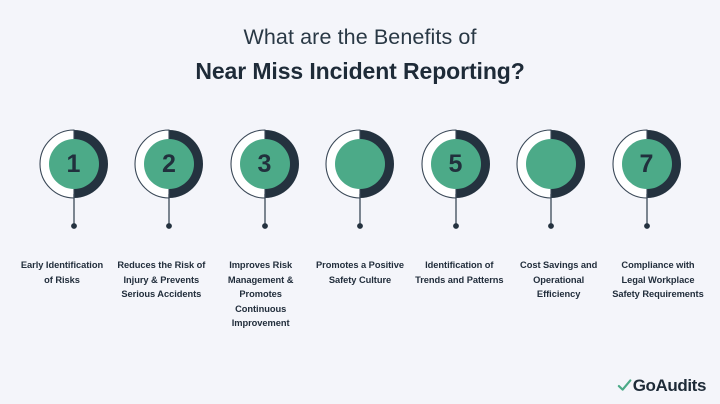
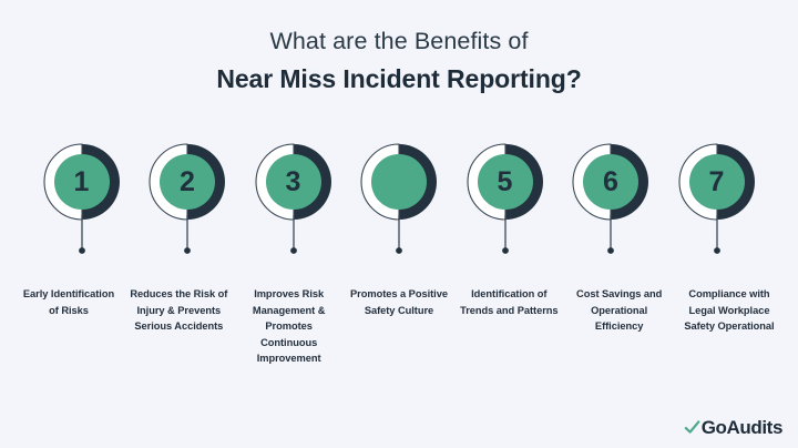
  What are the Benefits of
  Near Miss Incident Reporting?
  1
  2
  3
  5
+ 6
  7
  Early Identification of Risks
  Reduces the Risk of Injury & Prevents Serious Accidents
  Improves Risk Management & Promotes Continuous Improvement
  Promotes a Positive Safety Culture
  Identification of Trends and Patterns
  Cost Savings and Operational Efficiency
- Compliance with Legal Workplace Safety Requirements
+ Compliance with Legal Workplace Safety Operational
  GoAudits
